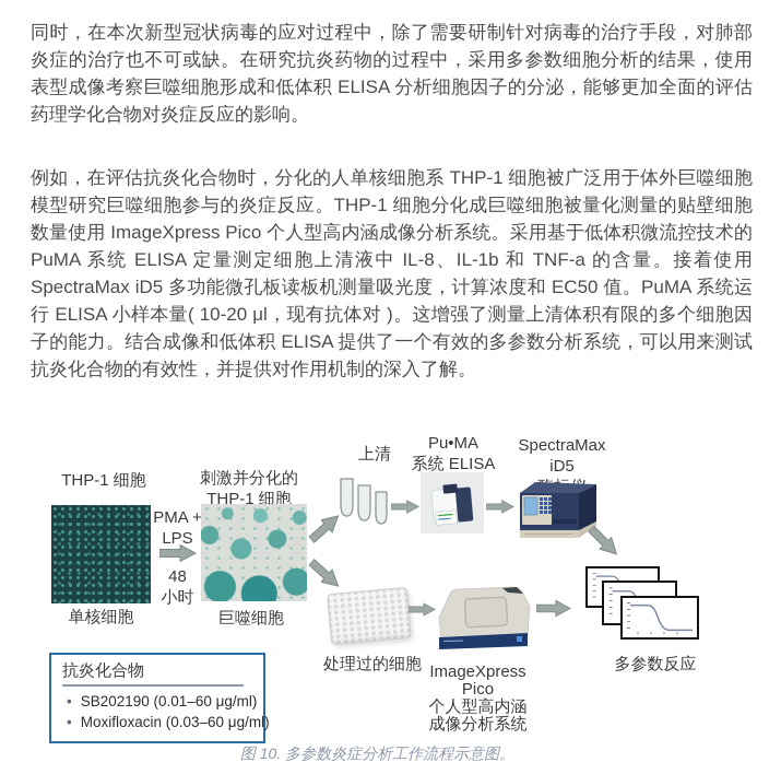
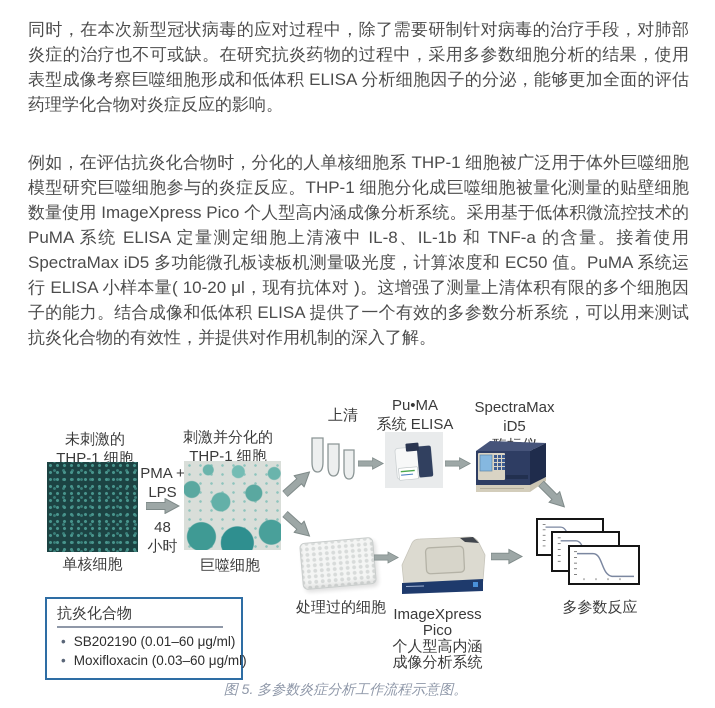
  同时，在本次新型冠状病毒的应对过程中，除了需要研制针对病毒的治疗手段，对肺部炎症的治疗也不可或缺。在研究抗炎药物的过程中，采用多参数细胞分析的结果，使用表型成像考察巨噬细胞形成和低体积 ELISA 分析细胞因子的分泌，能够更加全面的评估药理学化合物对炎症反应的影响。
  例如，在评估抗炎化合物时，分化的人单核细胞系 THP-1 细胞被广泛用于体外巨噬细胞模型研究巨噬细胞参与的炎症反应。THP-1 细胞分化成巨噬细胞被量化测量的贴壁细胞数量使用 ImageXpress Pico 个人型高内涵成像分析系统。采用基于低体积微流控技术的 PuMA 系统 ELISA 定量测定细胞上清液中 IL-8、IL-1b 和 TNF-a 的含量。接着使用SpectraMax iD5 多功能微孔板读板机测量吸光度，计算浓度和 EC50 值。PuMA 系统运行 ELISA 小样本量( 10-20 μl，现有抗体对 )。这增强了测量上清体积有限的多个细胞因子的能力。结合成像和低体积 ELISA 提供了一个有效的多参数分析系统，可以用来测试抗炎化合物的有效性，并提供对作用机制的深入了解。
+ 未刺激的
  THP-1 细胞
  单核细胞
  PMA +
  LPS
  48
  小时
  刺激并分化的
  THP-1 细胞
  巨噬细胞
  上清
  Pu•MA
  系统 ELISA
  SpectraMax iD5
  多参数反应
  处理过的细胞
  ImageXpress Pico
  个人型高内涵
  成像分析系统
  抗炎化合物
  SB202190 (0.01–60 μg/ml)
  Moxifloxacin (0.03–60 μg/ml)
- 图 10. 多参数炎症分析工作流程示意图。
+ 图 5. 多参数炎症分析工作流程示意图。
